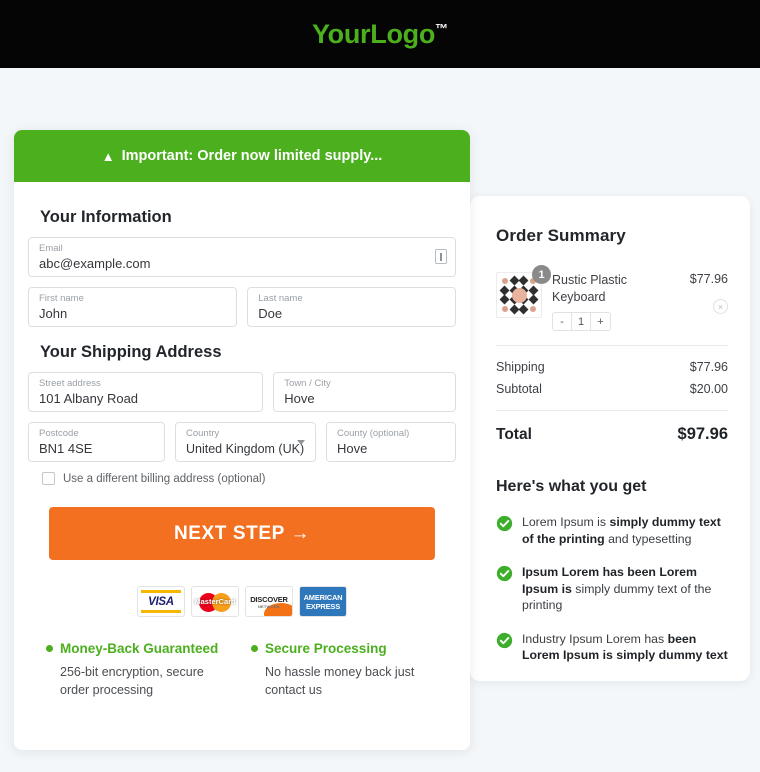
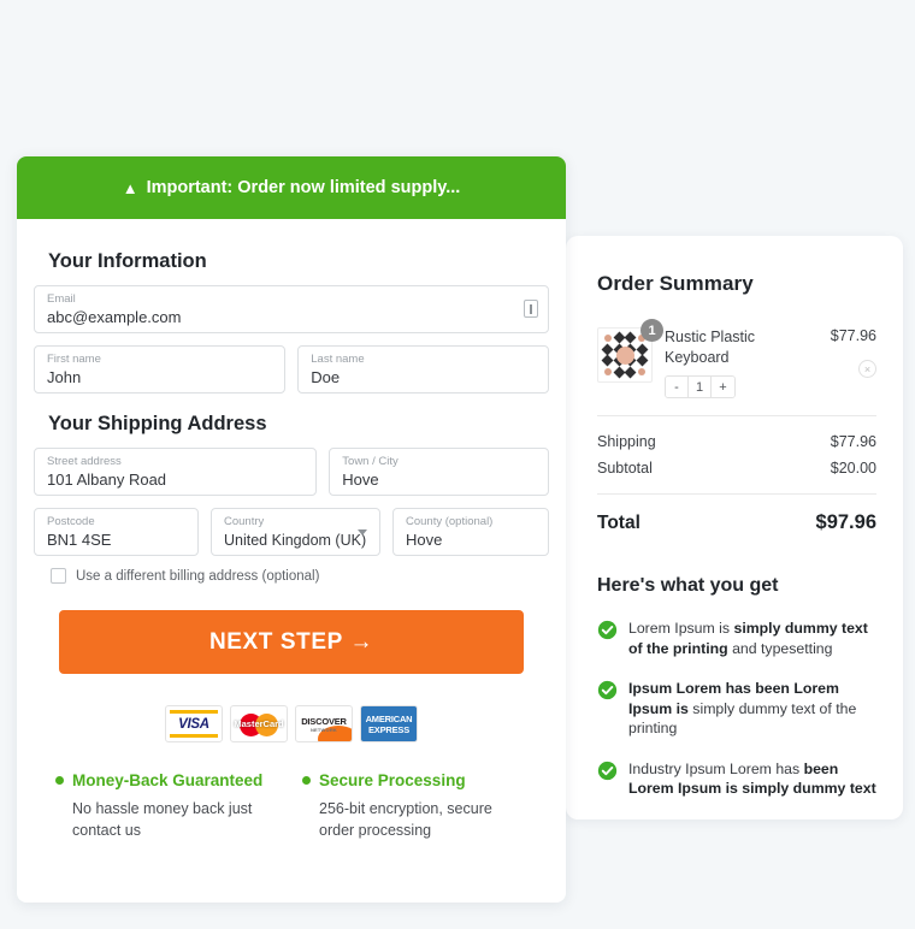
- YourLogo™
  Order Summary
  1
  Rustic Plastic Keyboard
  -
  1
  +
  $77.96
  ×
  Shipping
  $77.96
  Subtotal
  $20.00
  Total
  $97.96
  Here's what you get
  Lorem Ipsum is simply dummy text of the printing and typesetting
  Ipsum Lorem has been Lorem Ipsum is simply dummy text of the printing
  Industry Ipsum Lorem has been Lorem Ipsum is simply dummy text
  ▲
  Important: Order now limited supply...
  Your Information
  Email
  abc@example.com
  First name
  John
  Last name
  Doe
  Your Shipping Address
  Street address
  101 Albany Road
  Town / City
  Hove
  Postcode
  BN1 4SE
  Country
  United Kingdom (UK)
  County (optional)
  Hove
  Use a different billing address (optional)
  NEXT STEP →
  VISA
  MasterCard
  DISCOVER
  AMERICAN
  EXPRESS
  Money-Back Guaranteed
- 256-bit encryption, secure order processing
+ No hassle money back just contact us
  Secure Processing
- No hassle money back just contact us
+ 256-bit encryption, secure order processing
